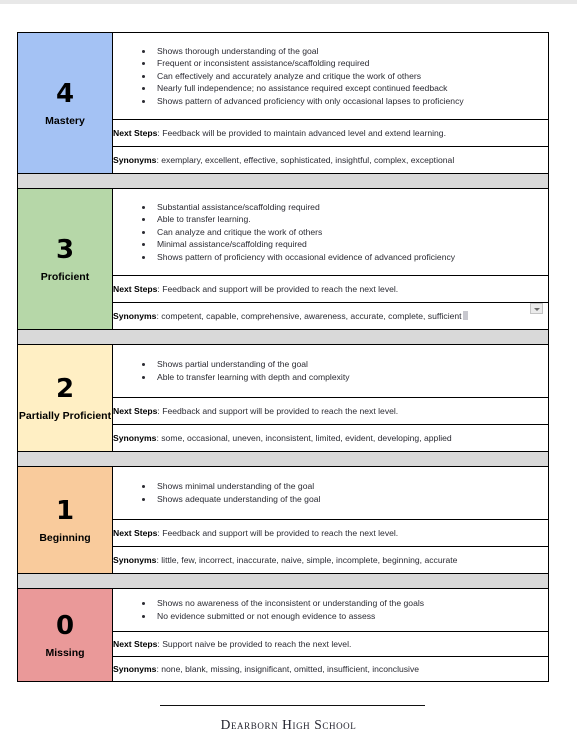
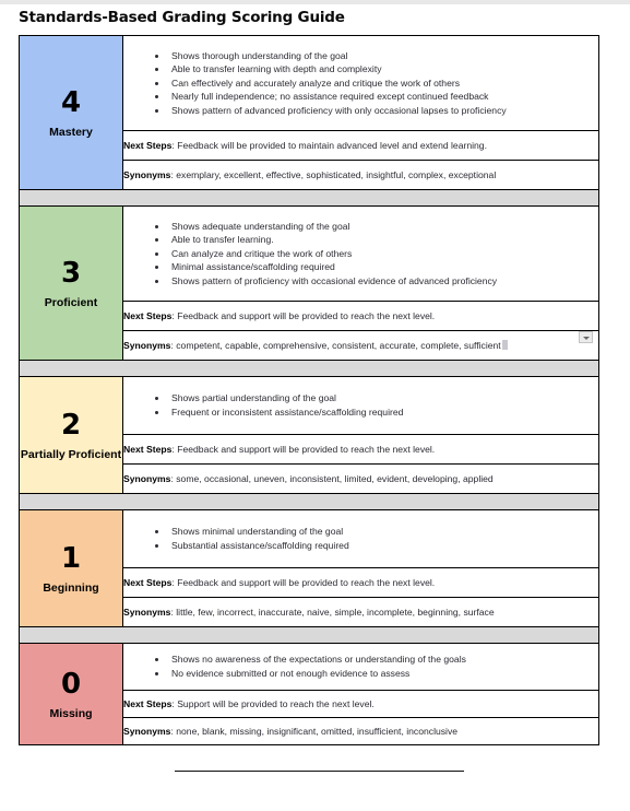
+ Standards-Based Grading Scoring Guide
- 4Mastery	Shows thorough understanding of the goalFrequent or inconsistent assistance/scaffolding requiredCan effectively and accurately analyze and critique the work of othersNearly full independence; no assistance required except continued feedbackShows pattern of advanced proficiency with only occasional lapses to proficiency
+ 4Mastery	Shows thorough understanding of the goalAble to transfer learning with depth and complexityCan effectively and accurately analyze and critique the work of othersNearly full independence; no assistance required except continued feedbackShows pattern of advanced proficiency with only occasional lapses to proficiency
  Next Steps: Feedback will be provided to maintain advanced level and extend learning.
  Synonyms: exemplary, excellent, effective, sophisticated, insightful, complex, exceptional
- 3Proficient	Substantial assistance/scaffolding requiredAble to transfer learning.Can analyze and critique the work of othersMinimal assistance/scaffolding requiredShows pattern of proficiency with occasional evidence of advanced proficiency
+ 3Proficient	Shows adequate understanding of the goalAble to transfer learning.Can analyze and critique the work of othersMinimal assistance/scaffolding requiredShows pattern of proficiency with occasional evidence of advanced proficiency
  Next Steps: Feedback and support will be provided to reach the next level.
- Synonyms: competent, capable, comprehensive, awareness, accurate, complete, sufficient
+ Synonyms: competent, capable, comprehensive, consistent, accurate, complete, sufficient
- 2Partially Proficient	Shows partial understanding of the goalAble to transfer learning with depth and complexity
+ 2Partially Proficient	Shows partial understanding of the goalFrequent or inconsistent assistance/scaffolding required
  Next Steps: Feedback and support will be provided to reach the next level.
  Synonyms: some, occasional, uneven, inconsistent, limited, evident, developing, applied
- 1Beginning	Shows minimal understanding of the goalShows adequate understanding of the goal
+ 1Beginning	Shows minimal understanding of the goalSubstantial assistance/scaffolding required
  Next Steps: Feedback and support will be provided to reach the next level.
- Synonyms: little, few, incorrect, inaccurate, naive, simple, incomplete, beginning, accurate
+ Synonyms: little, few, incorrect, inaccurate, naive, simple, incomplete, beginning, surface
- 0Missing	Shows no awareness of the inconsistent or understanding of the goalsNo evidence submitted or not enough evidence to assess
+ 0Missing	Shows no awareness of the expectations or understanding of the goalsNo evidence submitted or not enough evidence to assess
- Next Steps: Support naive be provided to reach the next level.
+ Next Steps: Support will be provided to reach the next level.
  Synonyms: none, blank, missing, insignificant, omitted, insufficient, inconclusive
- Dearborn High School
